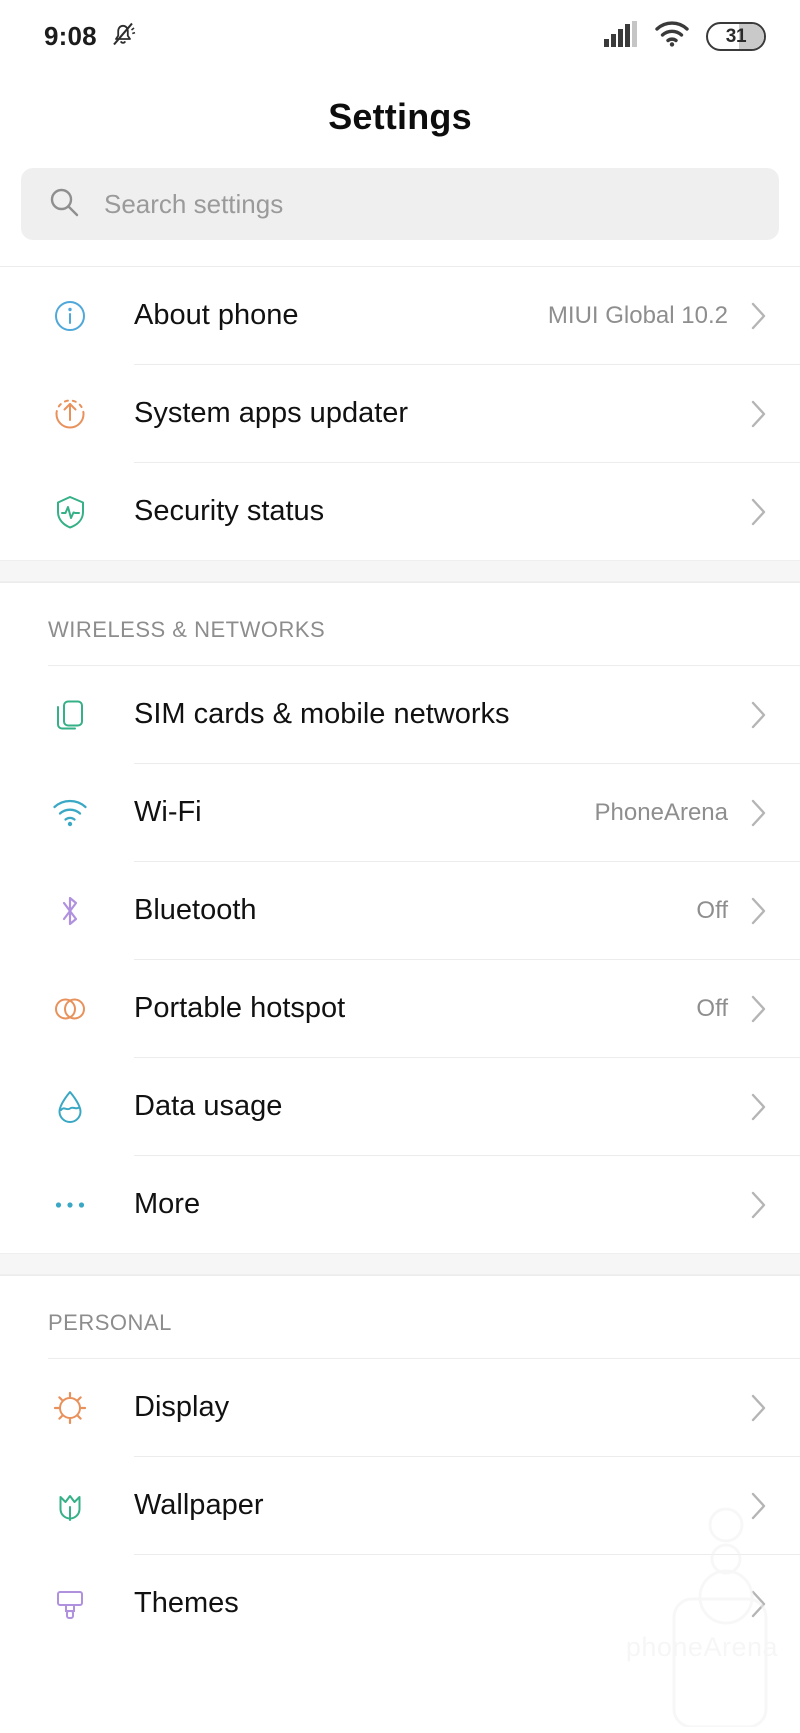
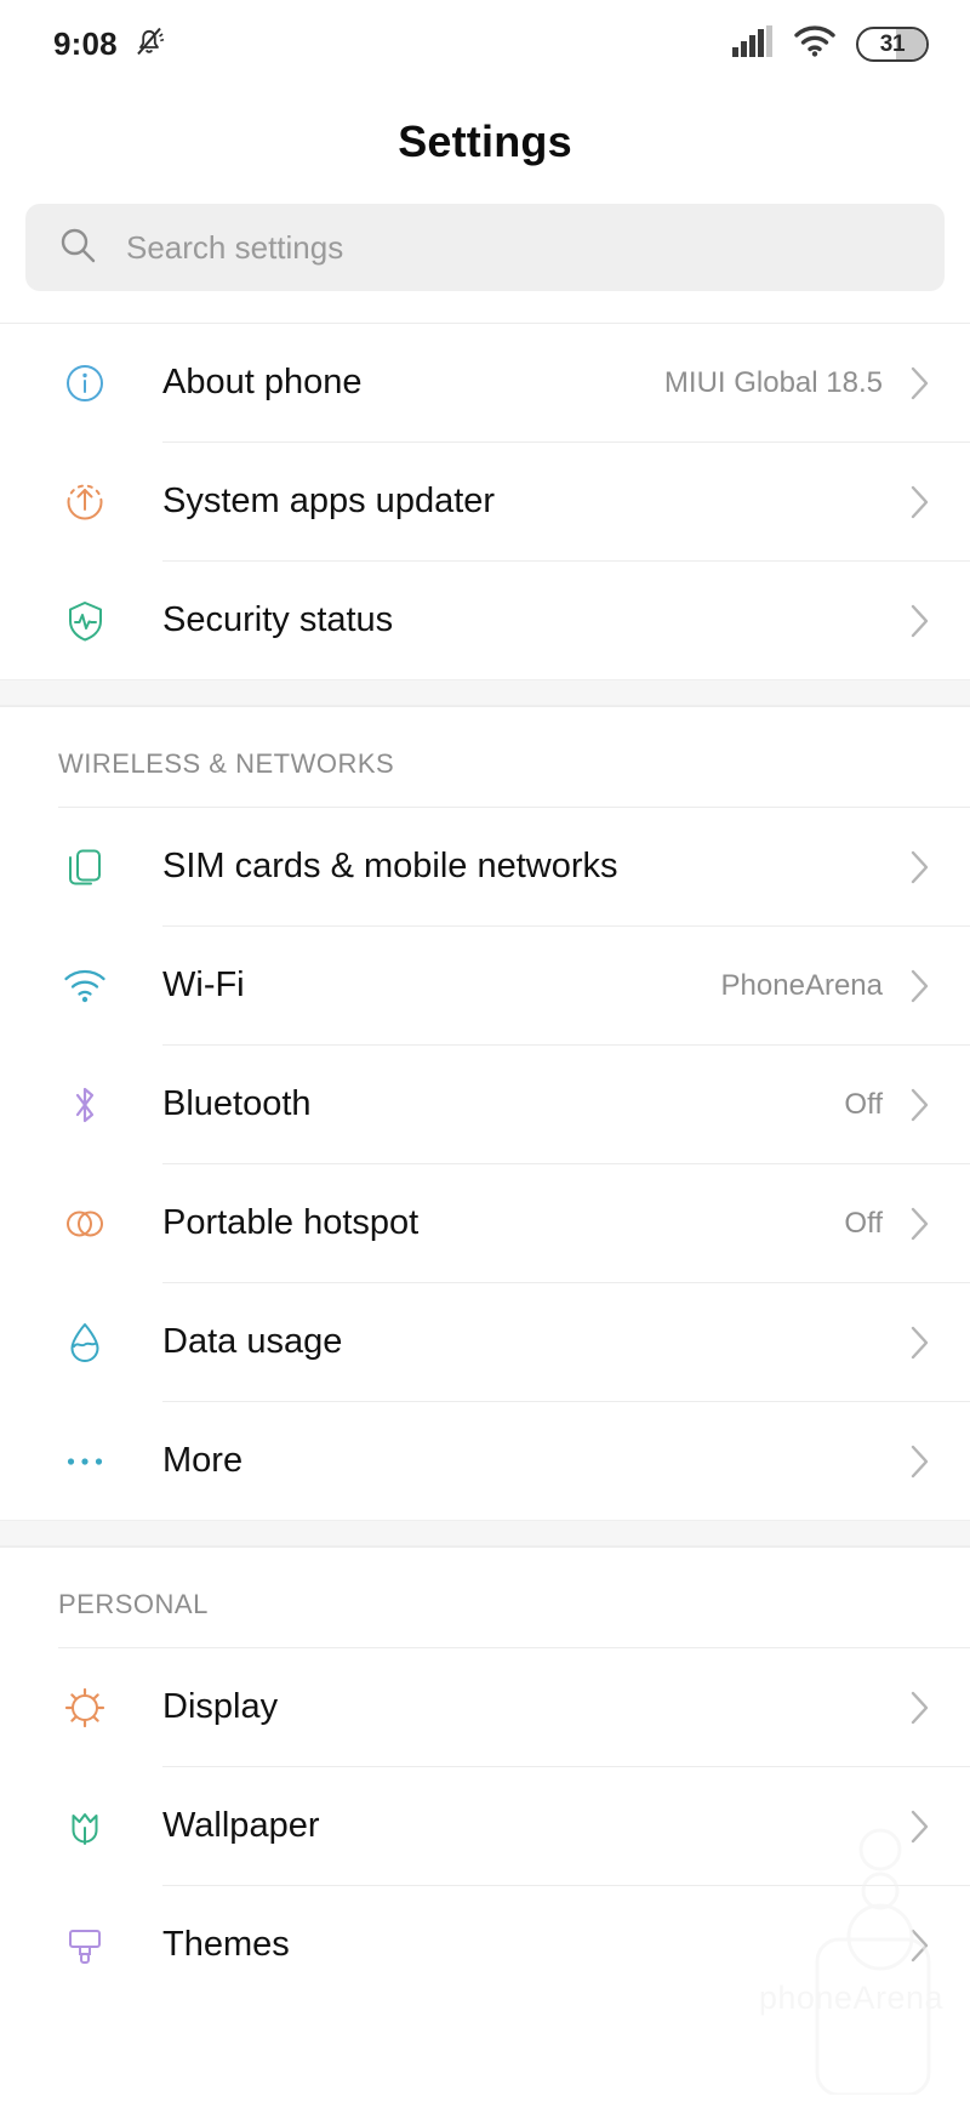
  9:08
  31
  Settings
  Search settings
  About phone
- MIUI Global 10.2
+ MIUI Global 18.5
  System apps updater
  Security status
  WIRELESS & NETWORKS
  SIM cards & mobile networks
  Wi-Fi
  PhoneArena
  Bluetooth
  Off
  Portable hotspot
  Off
  Data usage
  More
  PERSONAL
  Display
  Wallpaper
  Themes
